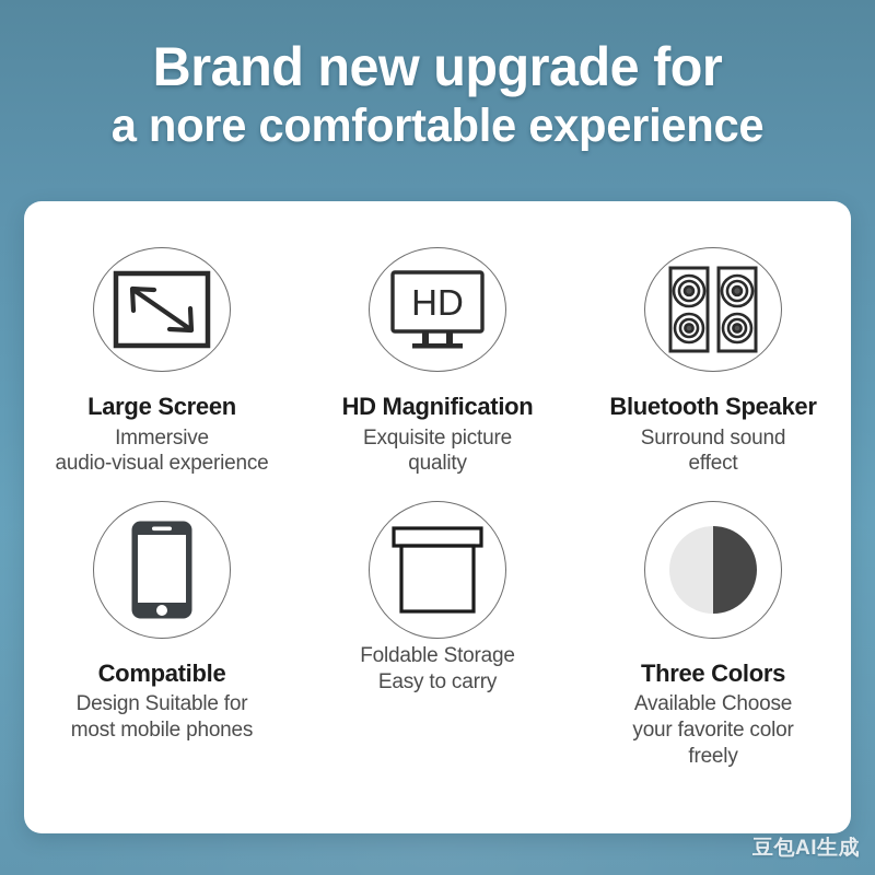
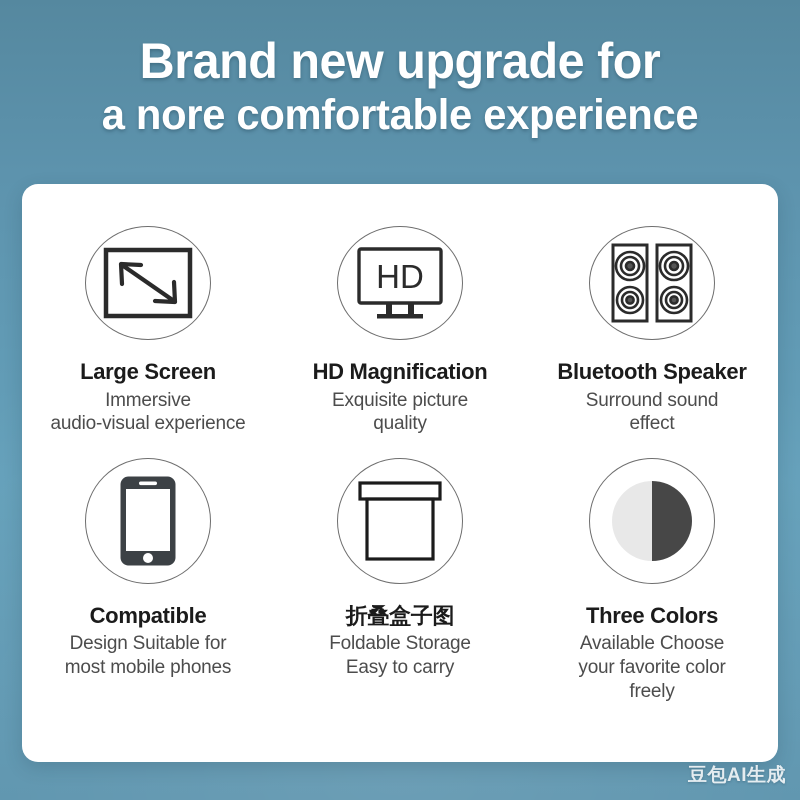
  Brand new upgrade for
  a nore comfortable experience
  Large Screen
  Immersive
  audio-visual experience
  HD
  HD Magnification
  Exquisite picture
  quality
  Bluetooth Speaker
  Surround sound
  effect
  Compatible
  Design Suitable for
  most mobile phones
+ 折叠盒子图
  Foldable Storage
  Easy to carry
  Three Colors
  Available Choose
  your favorite color
  freely
  豆包AI生成
